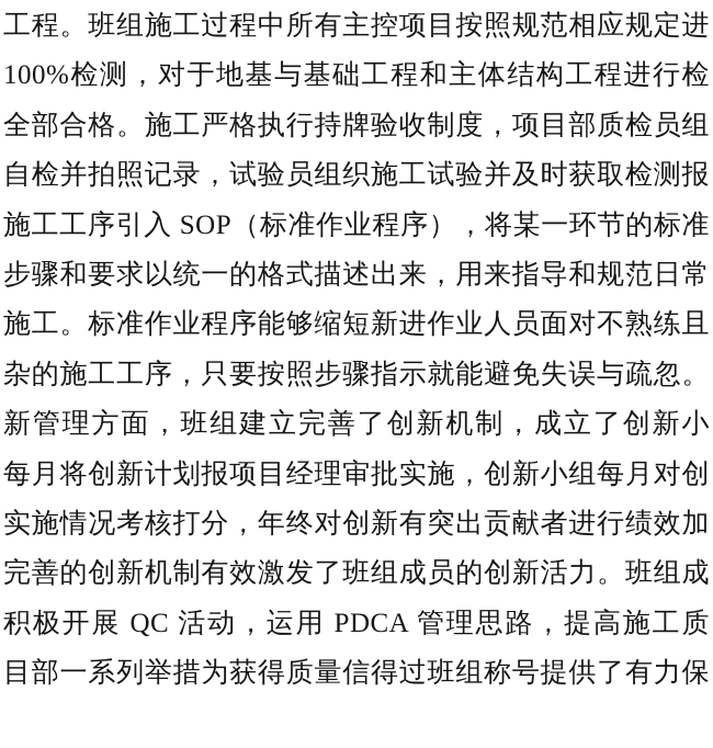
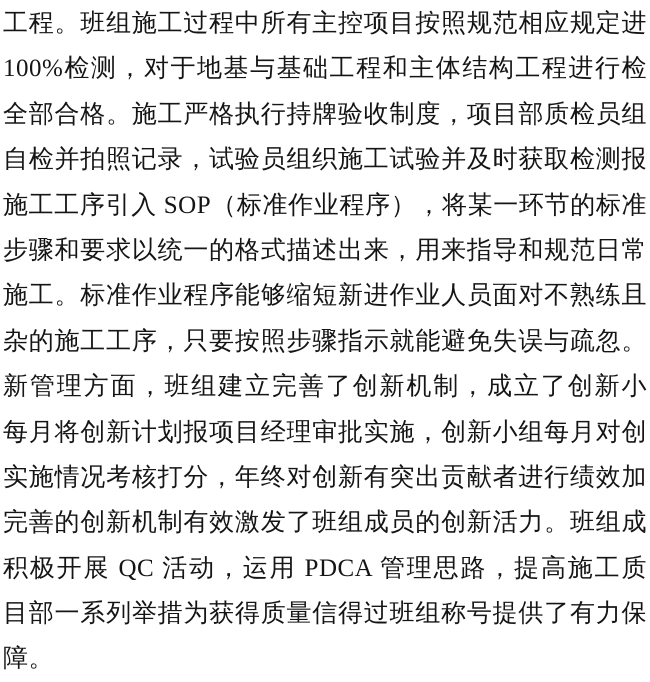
  工程。班组施工过程中所有主控项目按照规范相应规定进
  100%检测，对于地基与基础工程和主体结构工程进行检
  全部合格。施工严格执行持牌验收制度，项目部质检员组
  自检并拍照记录，试验员组织施工试验并及时获取检测报
  施工工序引入 SOP（标准作业程序），将某一环节的标准
  步骤和要求以统一的格式描述出来，用来指导和规范日常
  施工。标准作业程序能够缩短新进作业人员面对不熟练且
  杂的施工工序，只要按照步骤指示就能避免失误与疏忽。
  新管理方面，班组建立完善了创新机制，成立了创新小
  每月将创新计划报项目经理审批实施，创新小组每月对创
  实施情况考核打分，年终对创新有突出贡献者进行绩效加
  完善的创新机制有效激发了班组成员的创新活力。班组成
  积极开展 QC 活动，运用 PDCA 管理思路，提高施工质
  目部一系列举措为获得质量信得过班组称号提供了有力保
+ 障。
